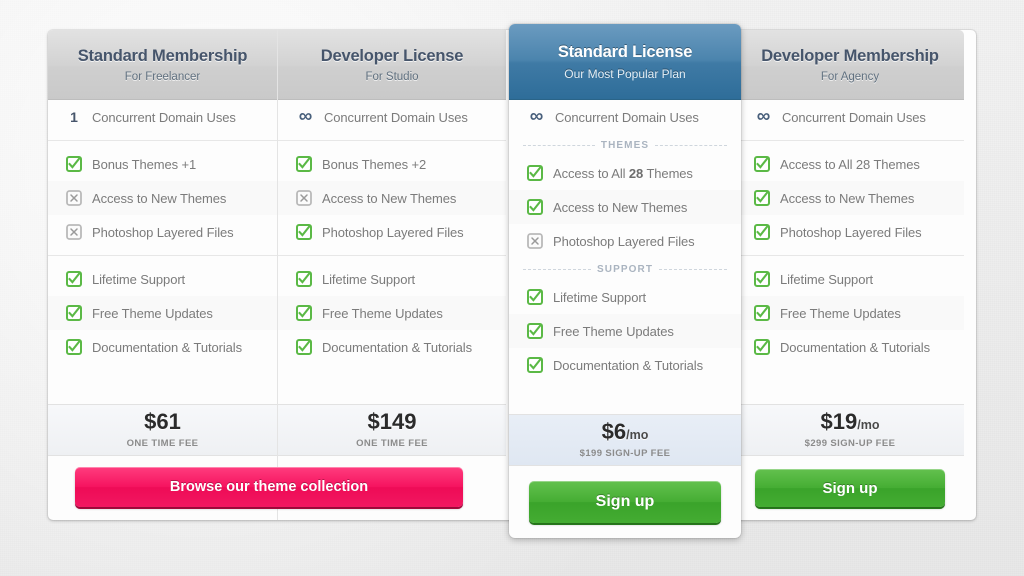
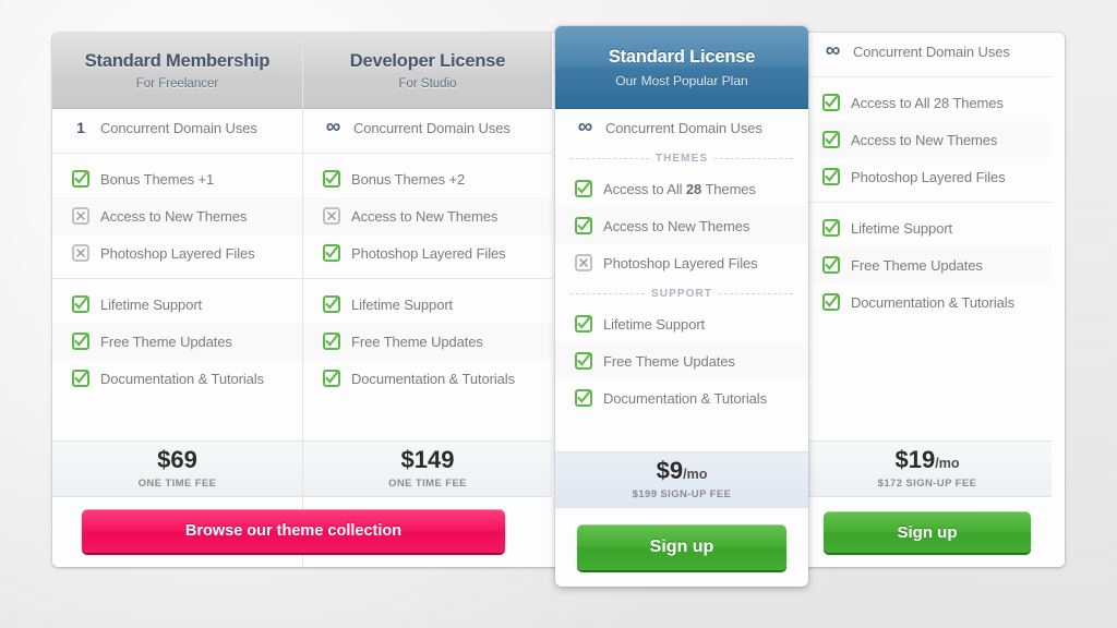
  Standard Membership
  For Freelancer
  1
  Concurrent Domain Uses
  Bonus Themes +1
  Access to New Themes
  Photoshop Layered Files
  Lifetime Support
  Free Theme Updates
  Documentation & Tutorials
- $61
+ $69
  ONE TIME FEE
  Developer License
  For Studio
  ∞
  Concurrent Domain Uses
  Bonus Themes +2
  Access to New Themes
  Photoshop Layered Files
  Lifetime Support
  Free Theme Updates
  Documentation & Tutorials
  $149
  ONE TIME FEE
- Developer Membership
- For Agency
  ∞
  Concurrent Domain Uses
  Access to All 28 Themes
  Access to New Themes
  Photoshop Layered Files
  Lifetime Support
  Free Theme Updates
  Documentation & Tutorials
  $19/mo
- $299 SIGN-UP FEE
+ $172 SIGN-UP FEE
  Sign up
  Browse our theme collection
  Standard License
  Our Most Popular Plan
  ∞
  Concurrent Domain Uses
  THEMES
  Access to All 28 Themes
  Access to New Themes
  Photoshop Layered Files
  SUPPORT
  Lifetime Support
  Free Theme Updates
  Documentation & Tutorials
- $6/mo
+ $9/mo
  $199 SIGN-UP FEE
  Sign up
